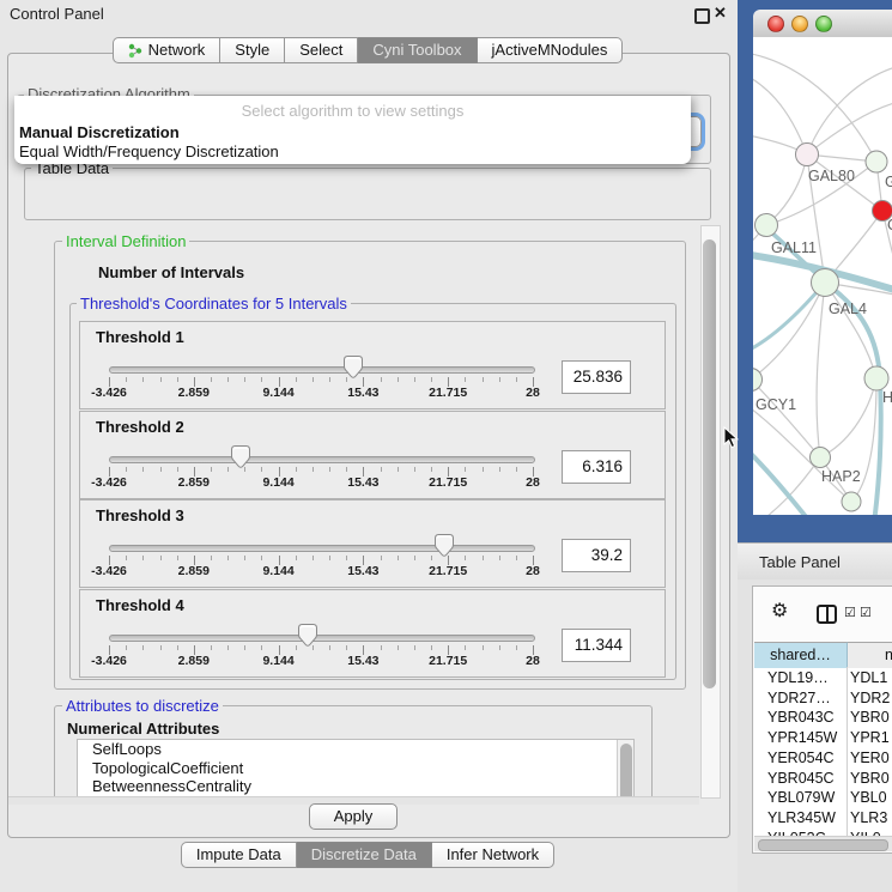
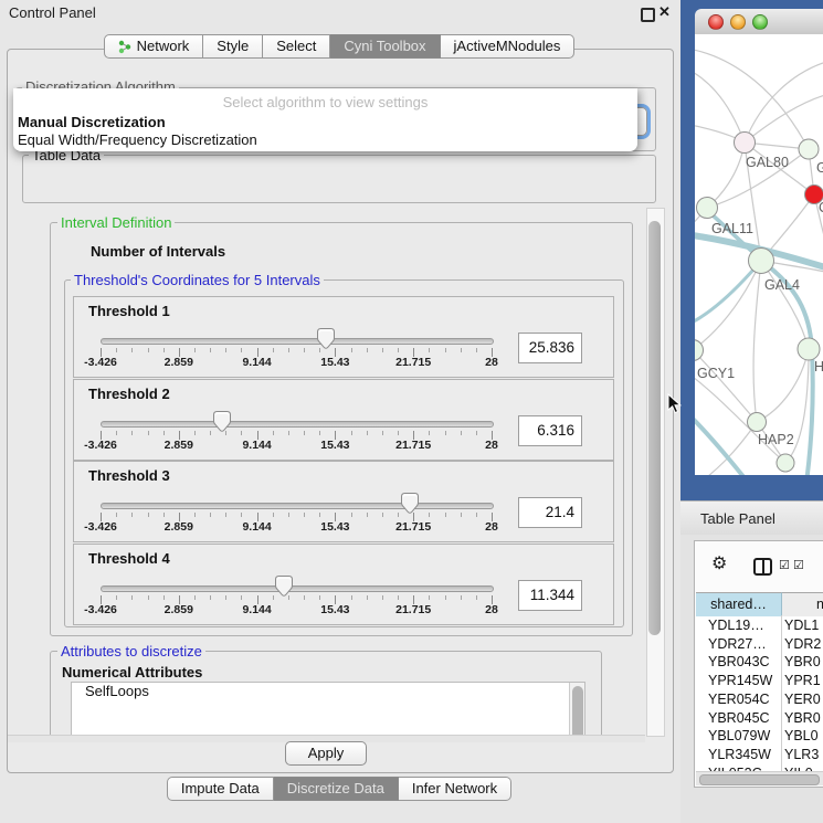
  Control Panel
  ✕
  Network
  Style
  Select
  Cyni Toolbox
  jActiveMNodules
  Discretization Algorithm
  Select algorithm to view settings
  Manual Discretization
  Equal Width/Frequency Discretization
  Table Data
  Interval Definition
  Number of Intervals
  Threshold's Coordinates for 5 Intervals
  Threshold 1
  -3.426
  2.859
  9.144
  15.43
  21.715
  28
  25.836
  Threshold 2
  -3.426
  2.859
  9.144
  15.43
  21.715
  28
  6.316
  Threshold 3
  -3.426
  2.859
  9.144
  15.43
  21.715
  28
- 39.2
+ 21.4
  Threshold 4
  -3.426
  2.859
  9.144
  15.43
  21.715
  28
  11.344
  Attributes to discretize
  Numerical Attributes
  SelfLoops
- TopologicalCoefficient
- BetweennessCentrality
  Apply
  Impute Data
  Discretize Data
  Infer Network
  GAL80
  GAL11
  GAL4
  GCY1
  H
  HAP2
  Table Panel
  ⚙
  ☑
  ☑
  shared…
  YDL19…
  YDL1
  YDR27…
  YDR2
  YBR043C
  YBR0
  YPR145W
  YPR1
  YER054C
  YER0
  YBR045C
  YBR0
  YBL079W
  YBL0
  YLR345W
  YLR3
